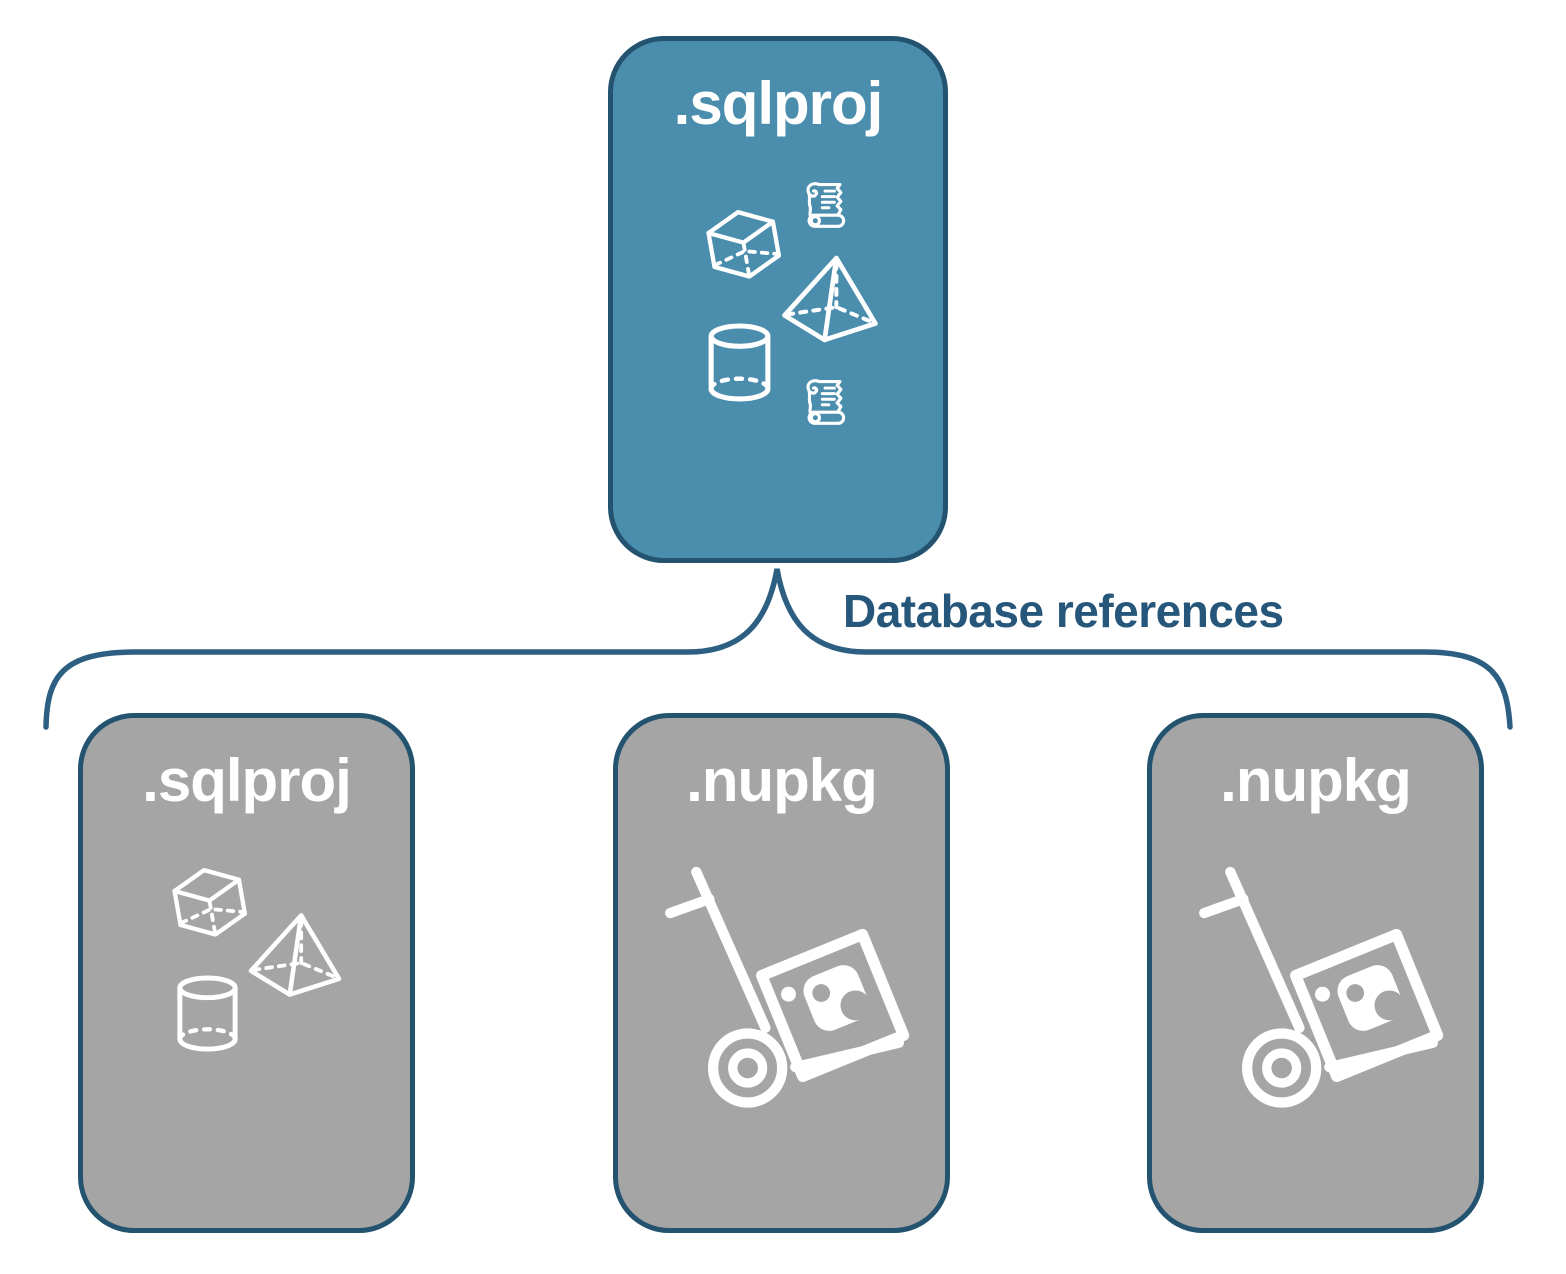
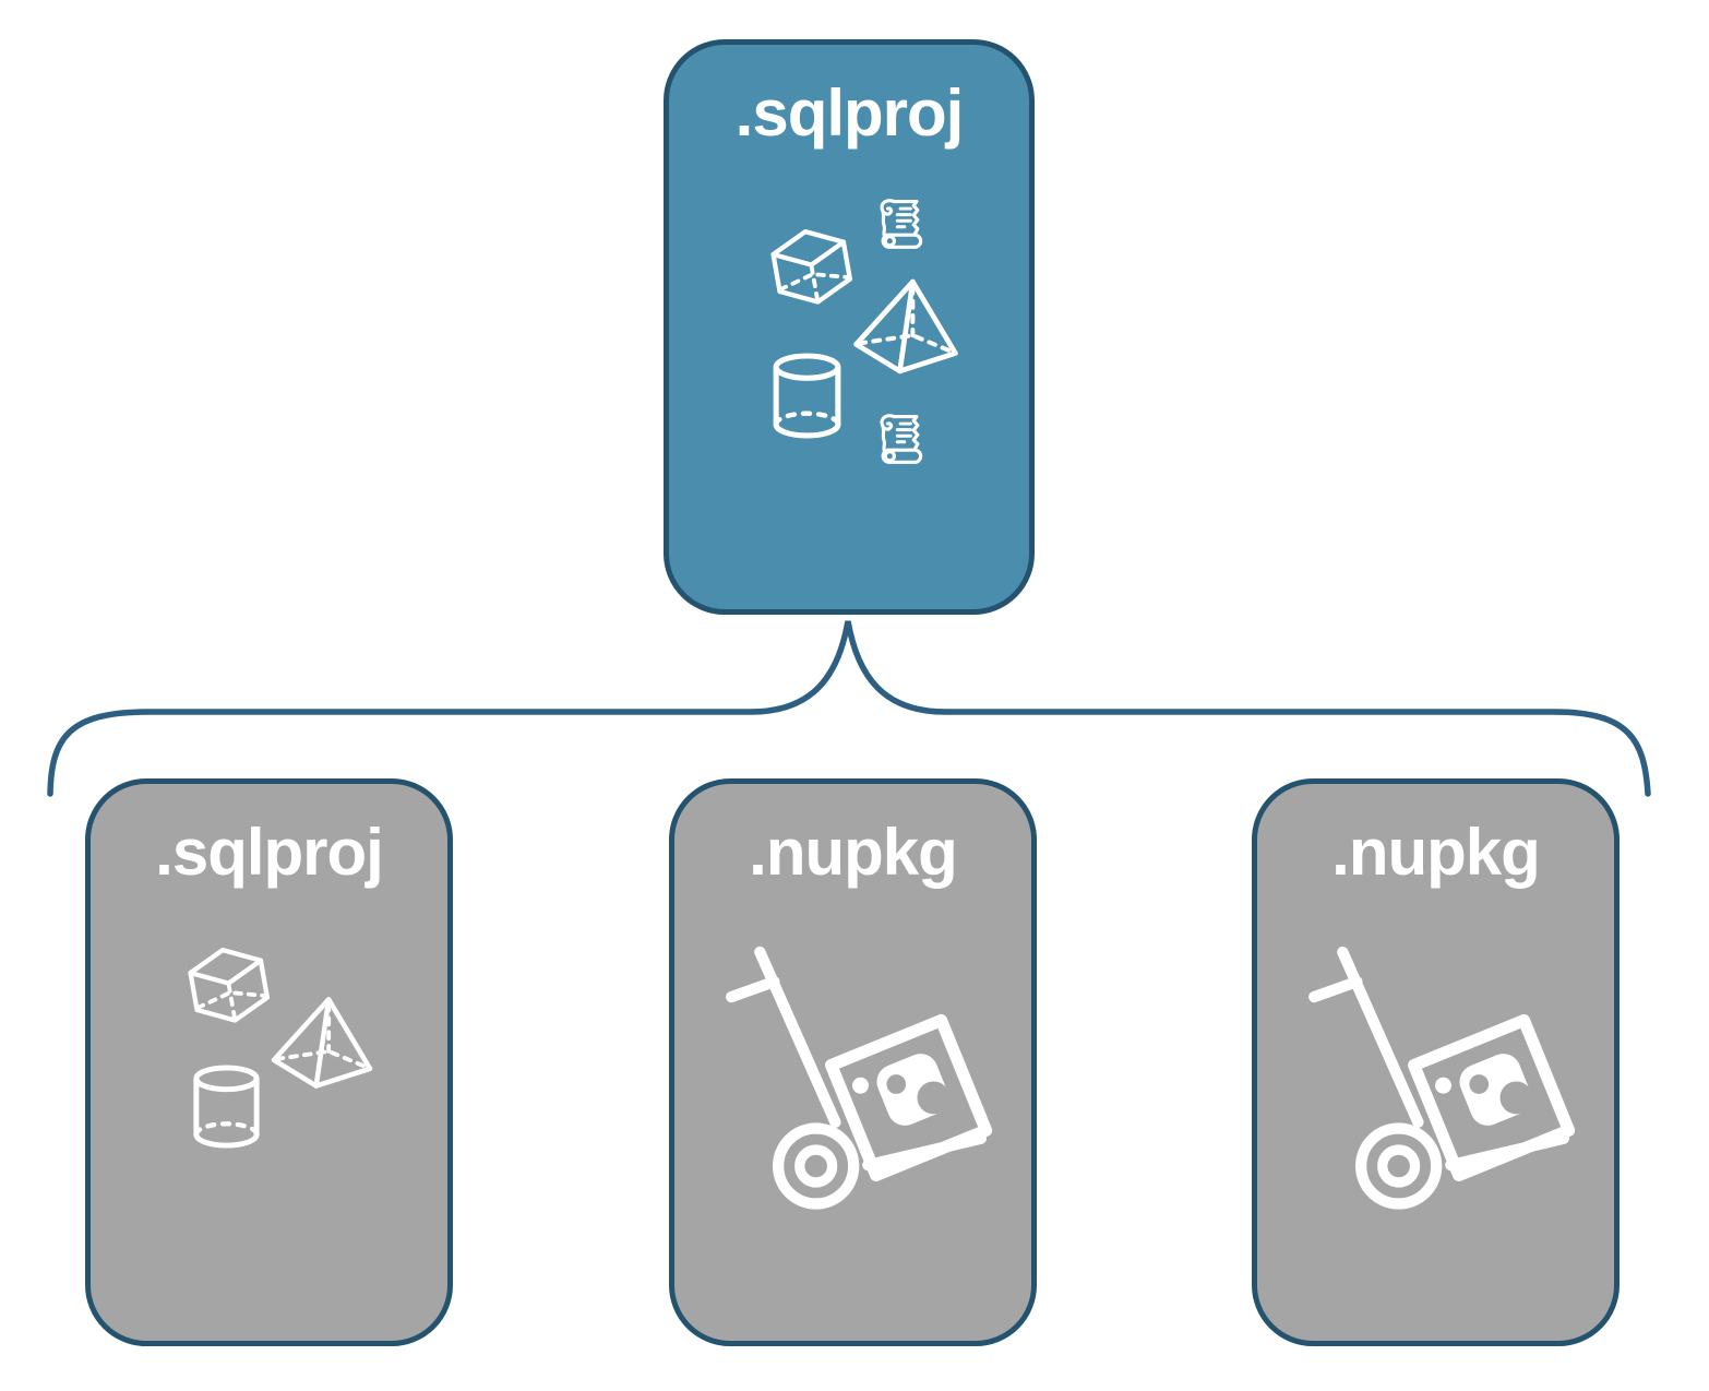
  .sqlproj
- Database references
  .sqlproj
  .nupkg
  .nupkg
